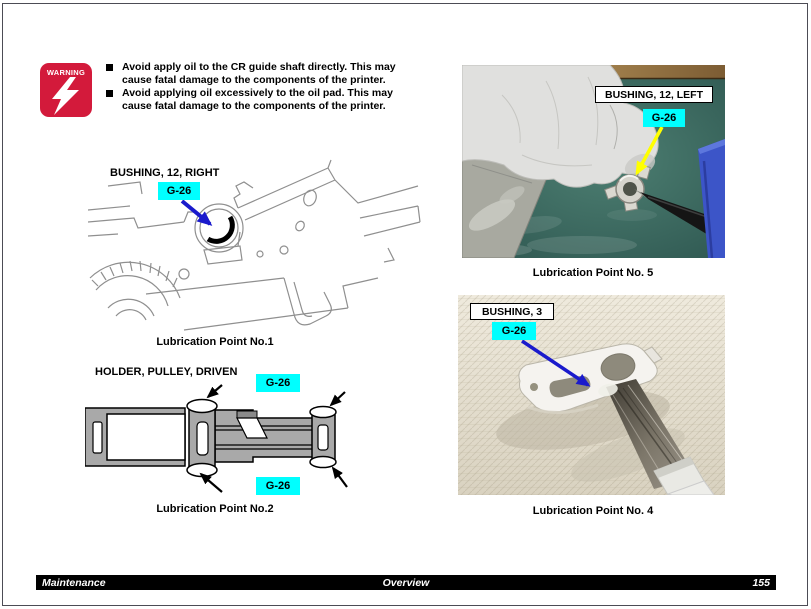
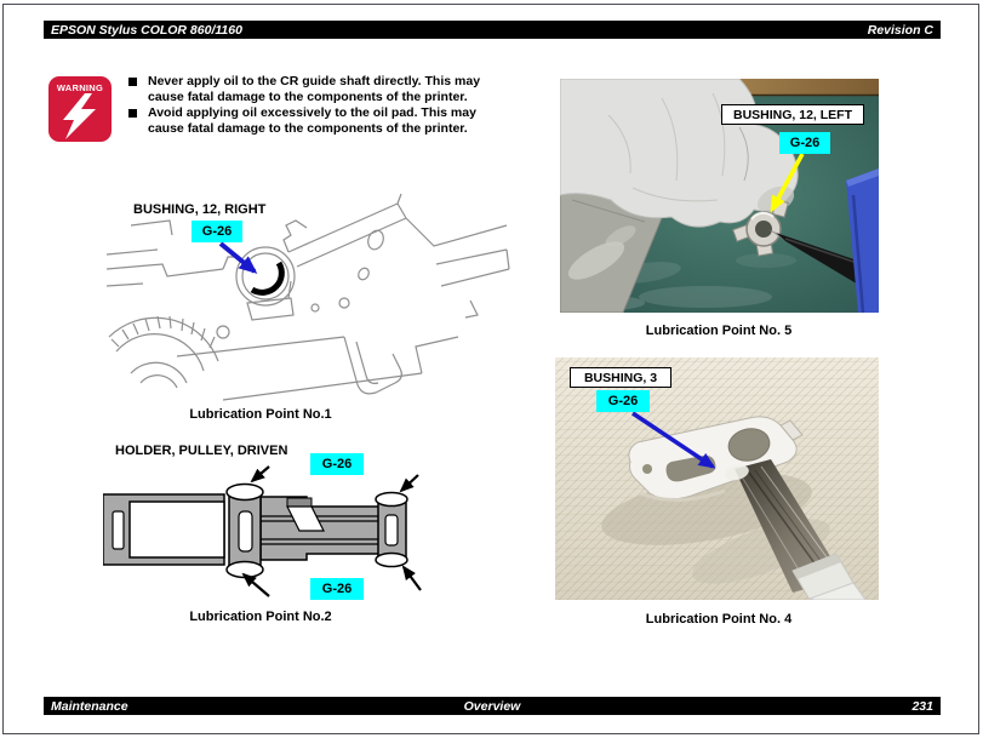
+ EPSON Stylus COLOR 860/1160
+ Revision C
  WARNING
- Avoid apply oil to the CR guide shaft directly. This may cause fatal damage to the components of the printer.
+ Never apply oil to the CR guide shaft directly. This may cause fatal damage to the components of the printer.
  Avoid applying oil excessively to the oil pad. This may cause fatal damage to the components of the printer.
  BUSHING, 12, RIGHT
  G-26
  Lubrication Point No.1
  HOLDER, PULLEY, DRIVEN
  G-26
  G-26
  Lubrication Point No.2
  BUSHING, 12, LEFT
  G-26
  Lubrication Point No. 5
  BUSHING, 3
  G-26
  Lubrication Point No. 4
  Maintenance
  Overview
- 155
+ 231
